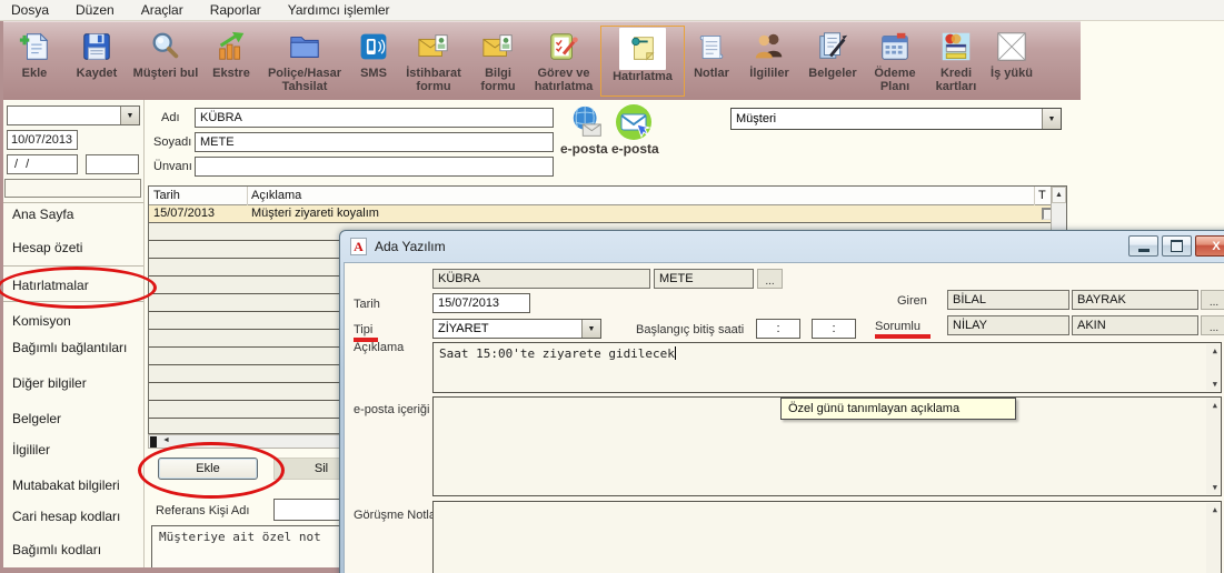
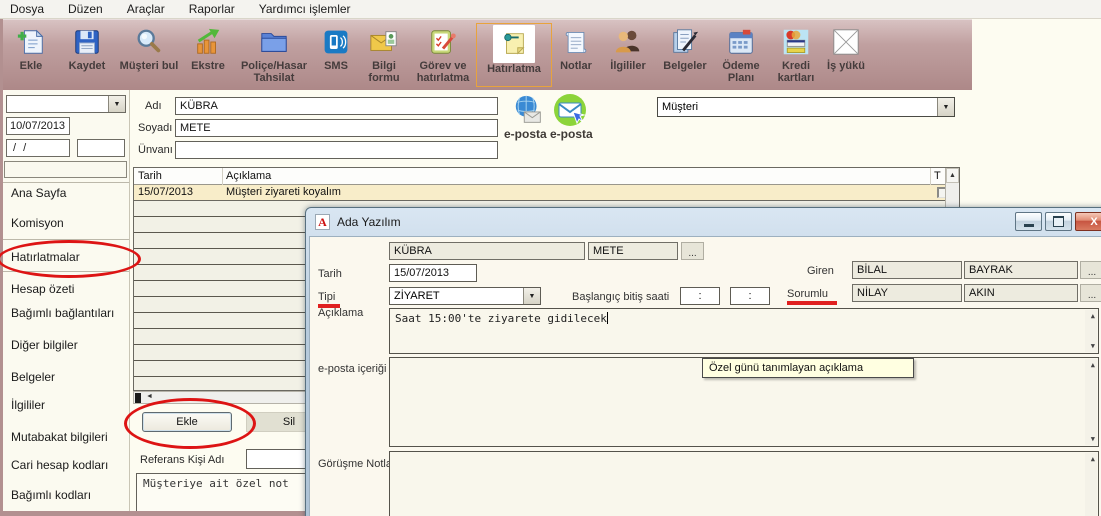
  Dosya
  Düzen
  Araçlar
  Raporlar
  Yardımcı işlemler
  Ekle
  Kaydet
  Müşteri bul
  Ekstre
  Poliçe/Hasar Tahsilat
  SMS
- İstihbarat formu
  Bilgi formu
  Görev ve hatırlatma
  Hatırlatma
  Notlar
  İlgililer
  Belgeler
  Ödeme Planı
  Kredi kartları
  İş yükü
  10/07/2013
  / /
  Ana Sayfa
- Hesap özeti
+ Komisyon
  Hatırlatmalar
- Komisyon
+ Hesap özeti
  Bağımlı bağlantıları
  Diğer bilgiler
  Belgeler
  İlgililer
  Mutabakat bilgileri
  Cari hesap kodları
  Bağımlı kodları
  Adı
  Soyadı
  Ünvanı
  KÜBRA
  METE
  e-posta
  e-posta
  Müşteri
  Tarih
  Açıklama
  T
  15/07/2013
  Müşteri ziyareti koyalım
  Ekle
  Sil
  Referans Kişi Adı
  Müşteriye ait özel not
  A
  Ada Yazılım
  X
  KÜBRA
  METE
  ...
  Giren
  BİLAL
  BAYRAK
  ...
  Sorumlu
  NİLAY
  AKIN
  ...
  Tarih
  15/07/2013
  Tipi
  ZİYARET
  Başlangıç bitiş saati
  :
  :
  Açıklama
  Saat 15:00'te ziyarete gidilecek
  ▲
  ▼
  Özel günü tanımlayan açıklama
  e-posta içeriği
  ▲
  ▼
  Görüşme Notl
  ▲
